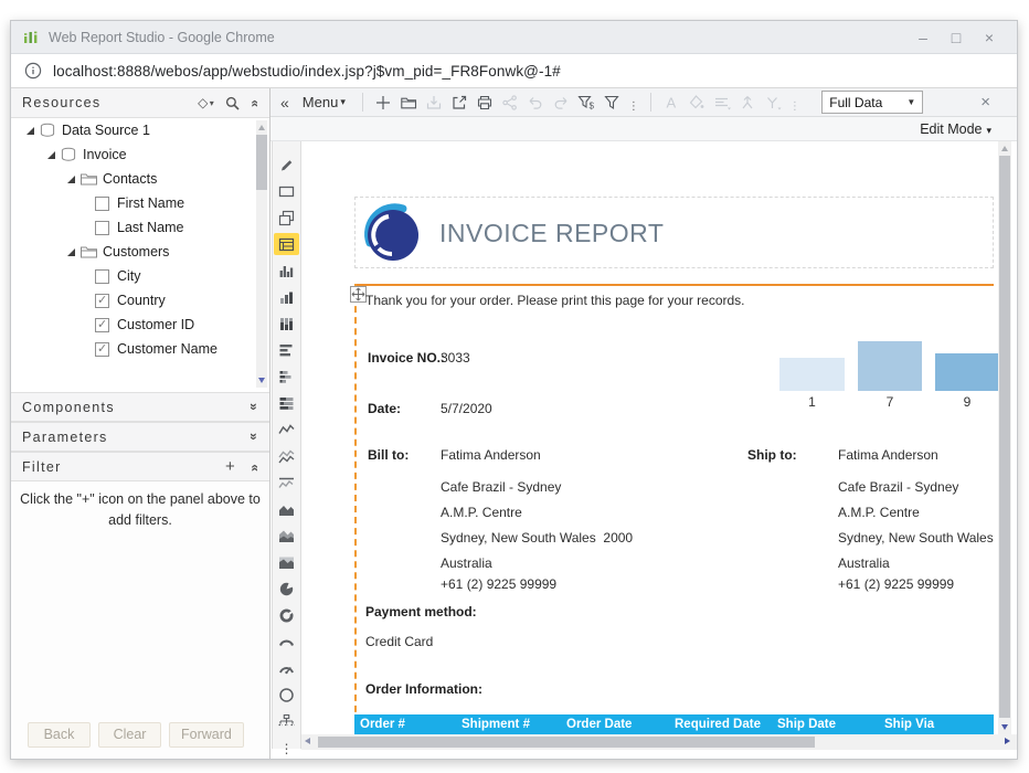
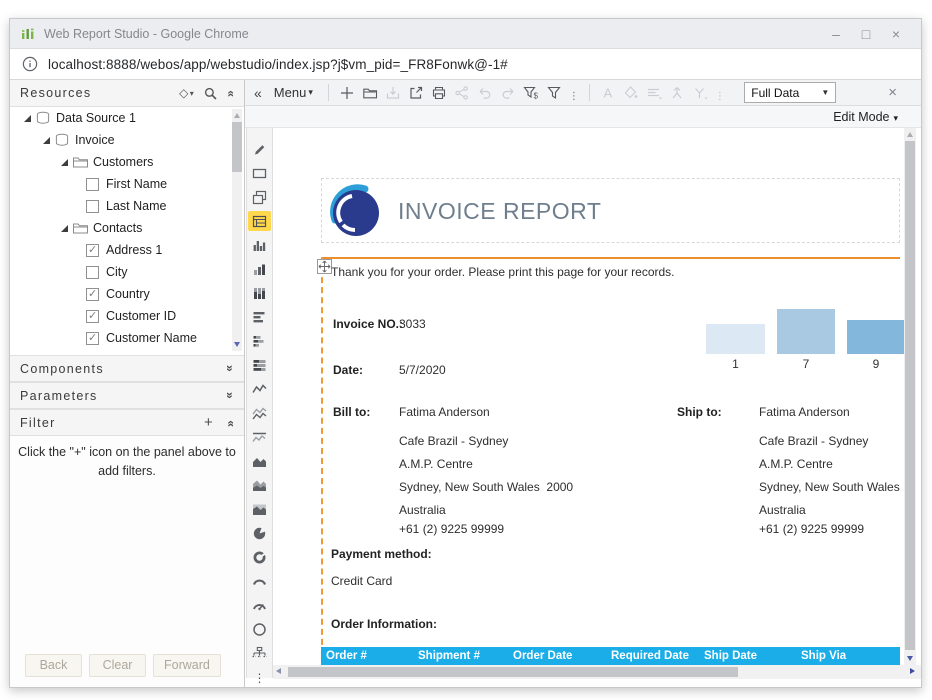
  Web Report Studio - Google Chrome
  –
  □
  ×
  localhost:8888/webos/app/webstudio/index.jsp?j$vm_pid=_FR8Fonwk@-1#
  Resources
  ◇
  ▾
  Data Source 1
  Invoice
- Contacts
+ Customers
  First Name
  Last Name
- Customers
+ Contacts
+ Address 1
  City
  Country
  Customer ID
  Customer Name
  Components
  Parameters
  Filter
  +
  Click the "+" icon on the panel above to add filters.
  Back
  Clear
  Forward
  «
  Menu
  ▾
  $
  ⋮
  A
  ⋮
  Full Data
  ▼
  ×
  Edit Mode
  ▾
  ⋮
  INVOICE REPORT
  Thank you for your order. Please print this page for your records.
  Invoice NO.:
  3033
  Date:
  5/7/2020
  1
  7
  9
  Bill to:
  Fatima Anderson
  Cafe Brazil - Sydney
  A.M.P. Centre
  Sydney, New South Wales 2000
  Australia
  +61 (2) 9225 99999
  Ship to:
  Fatima Anderson
  Cafe Brazil - Sydney
  A.M.P. Centre
  Sydney, New South Wales
  Australia
  +61 (2) 9225 99999
  Payment method:
  Credit Card
  Order Information:
  Order #
  Shipment #
  Order Date
  Required Date
  Ship Date
  Ship Via
